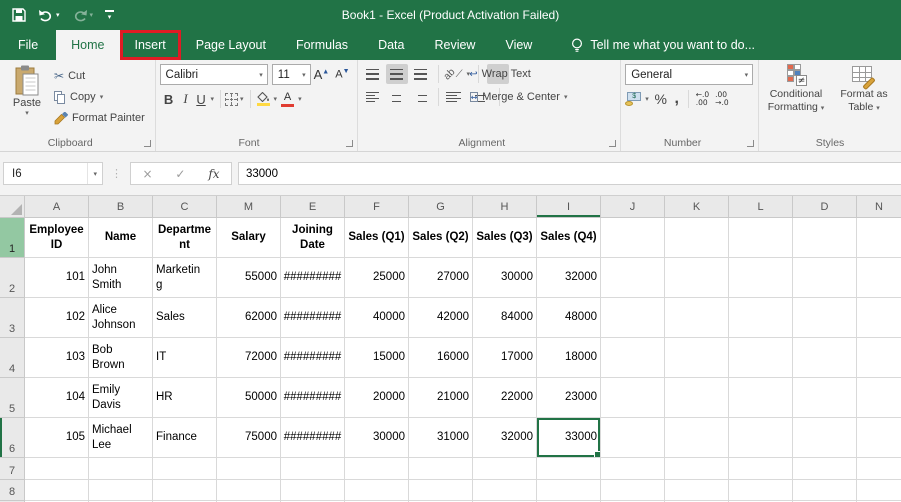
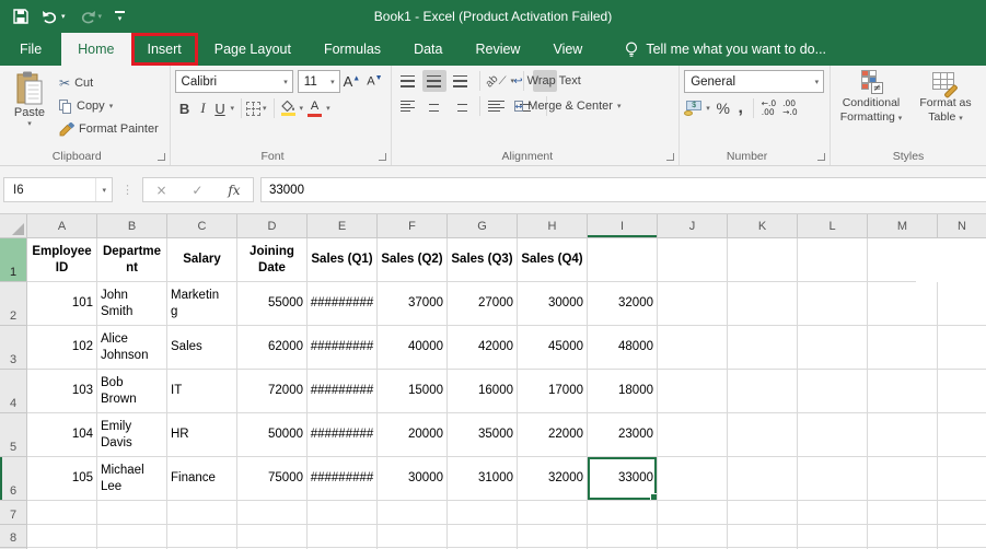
  Book1 - Excel (Product Activation Failed)
  ▾
  ▾
  ▾
  File
  Home
  Insert
  Page Layout
  Formulas
  Data
  Review
  View
  Tell me what you want to do...
  Paste
  ▾
  ✂
  Cut
  Copy
  ▾
  Format Painter
  Clipboard
  Calibri
  ▾
  11
  ▾
  B
  I
  U
  ▾
  ▾
  ▾
  A
  ▾
  Font
  ⟋
  ▾
  ↩
  Wrap Text
  ↔
  Merge & Center
  ▾
  Alignment
  General
  ▾
  ▾
  %
  ,
  ←.0
  .00
  .00
  →.0
  Number
  ≠
  Conditional Formatting ▾
  Format as Table ▾
  Styles
  I6
  ▾
  ⋮
  ×
  ✓
  fx
  33000
  A
  B
  C
- M
+ D
  E
  F
  G
  H
  I
  J
  K
  L
- D
+ M
  N
  1
  Employee ID
- Name
  Department
  Salary
  Joining Date
  Sales (Q1)
  Sales (Q2)
  Sales (Q3)
  Sales (Q4)
  2
  101
  John Smith
  Marketing
  55000
  #########
- 25000
+ 37000
  27000
  30000
  32000
  3
  102
  Alice Johnson
  Sales
  62000
  #########
  40000
  42000
- 84000
+ 45000
  48000
  4
  103
  Bob Brown
  IT
  72000
  #########
  15000
  16000
  17000
  18000
  5
  104
  Emily Davis
  HR
  50000
  #########
  20000
- 21000
+ 35000
  22000
  23000
  6
  105
  Michael Lee
  Finance
  75000
  #########
  30000
  31000
  32000
  33000
  7
  8
